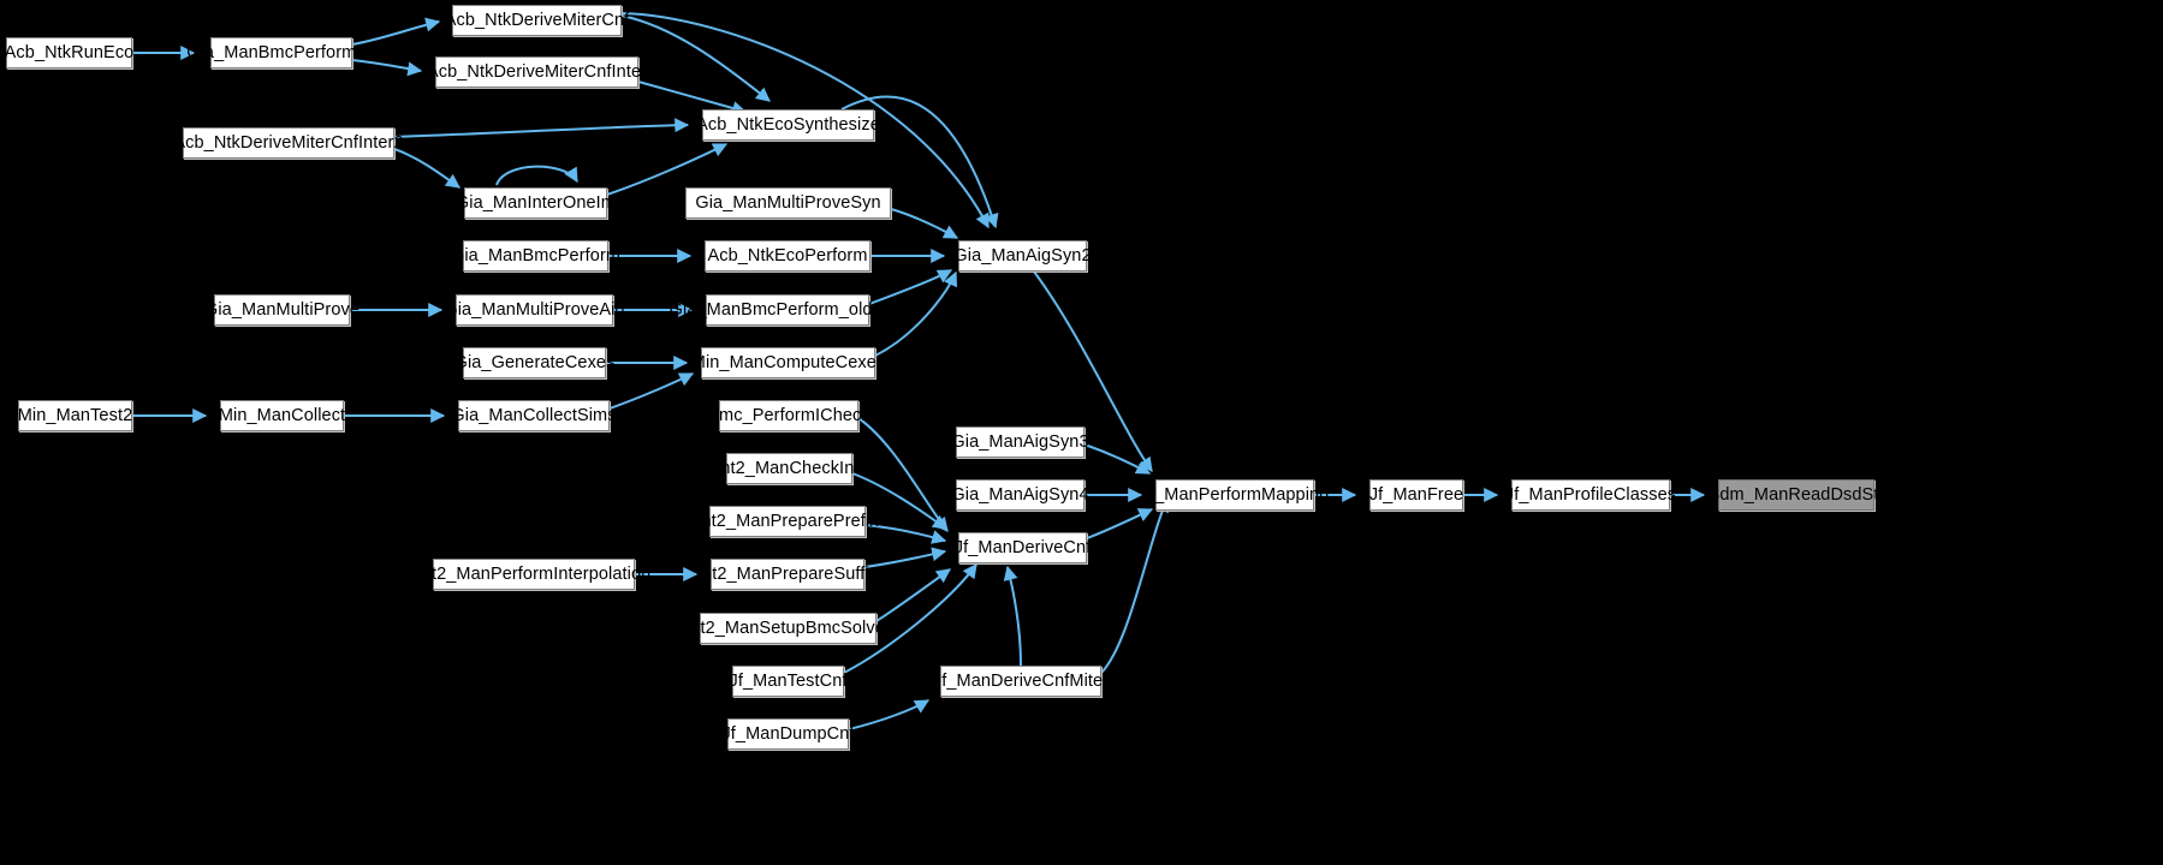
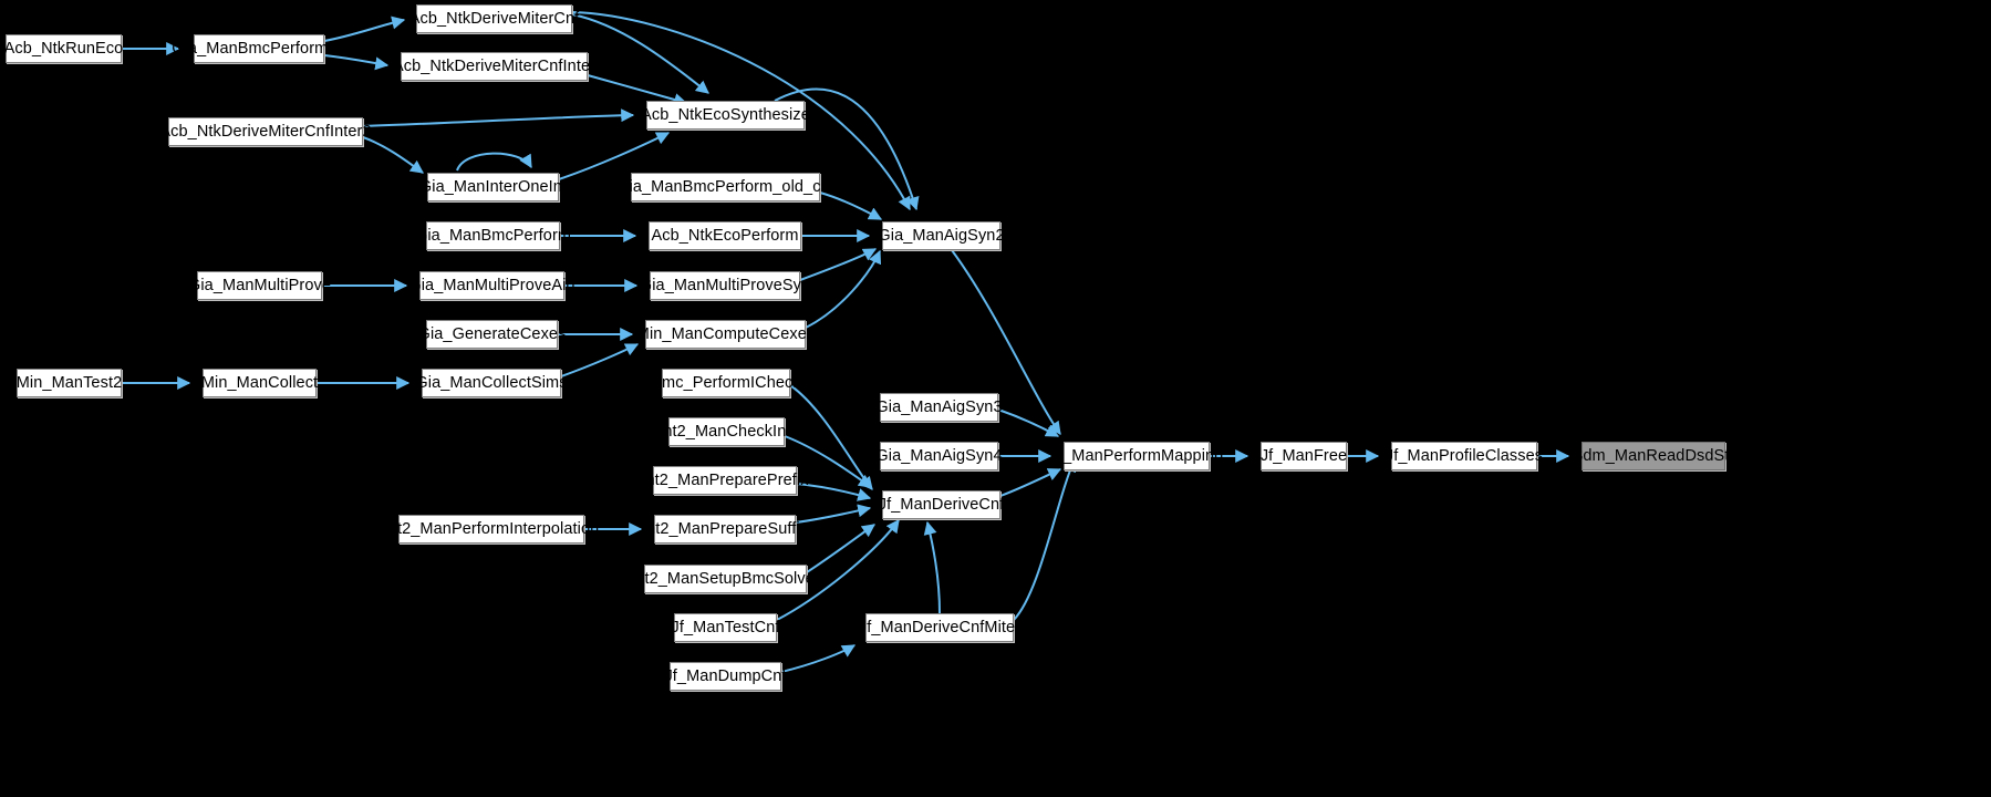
  Acb_NtkRunEco
  Gia_ManBmcPerformInt
  Acb_NtkDeriveMiterCnf
  Acb_NtkDeriveMiterCnfInter
  Acb_NtkDeriveMiterCnfInter2
  Acb_NtkEcoSynthesize
  Gia_ManInterOneInt
- Gia_ManMultiProveSyn
+ Gia_ManBmcPerform_old_cnf
  Gia_ManBmcPerform
  Acb_NtkEcoPerform
  Gia_ManAigSyn2
  Gia_ManMultiProve
  Gia_ManMultiProveAig
- Gia_ManBmcPerform_old_cnf
+ Gia_ManMultiProveSyn
  Gia_GenerateCexes
  Min_ManComputeCexes
  Min_ManTest2
  Min_ManCollect
  Gia_ManCollectSims
  Bmc_PerformICheck
  Gia_ManAigSyn3
  Int2_ManCheckInit
  Gia_ManAigSyn4
  Jf_ManPerformMapping
  Jf_ManFree
  Jf_ManProfileClasses
  Sdm_ManReadDsdStr
  Int2_ManPreparePrefix
  Jf_ManDeriveCnf
  Int2_ManPerformInterpolation
  Int2_ManPrepareSuffix
  Int2_ManSetupBmcSolver
  Jf_ManTestCnf
  Jf_ManDeriveCnfMiter
  Jf_ManDumpCnf
